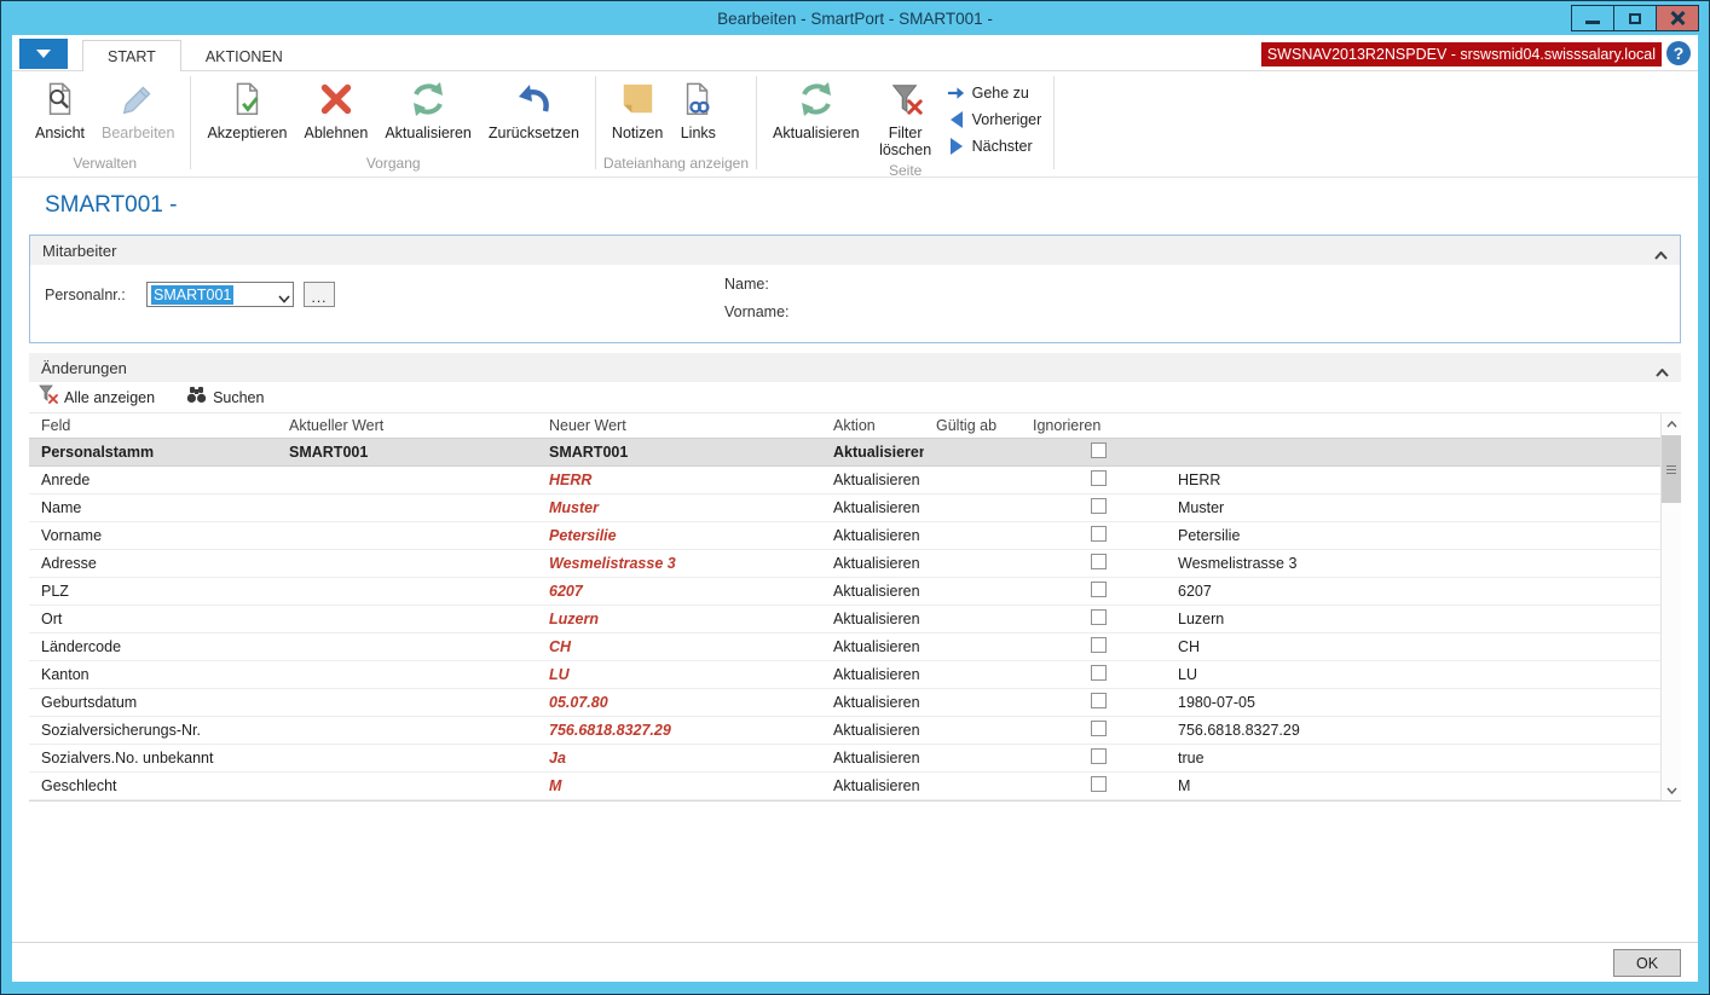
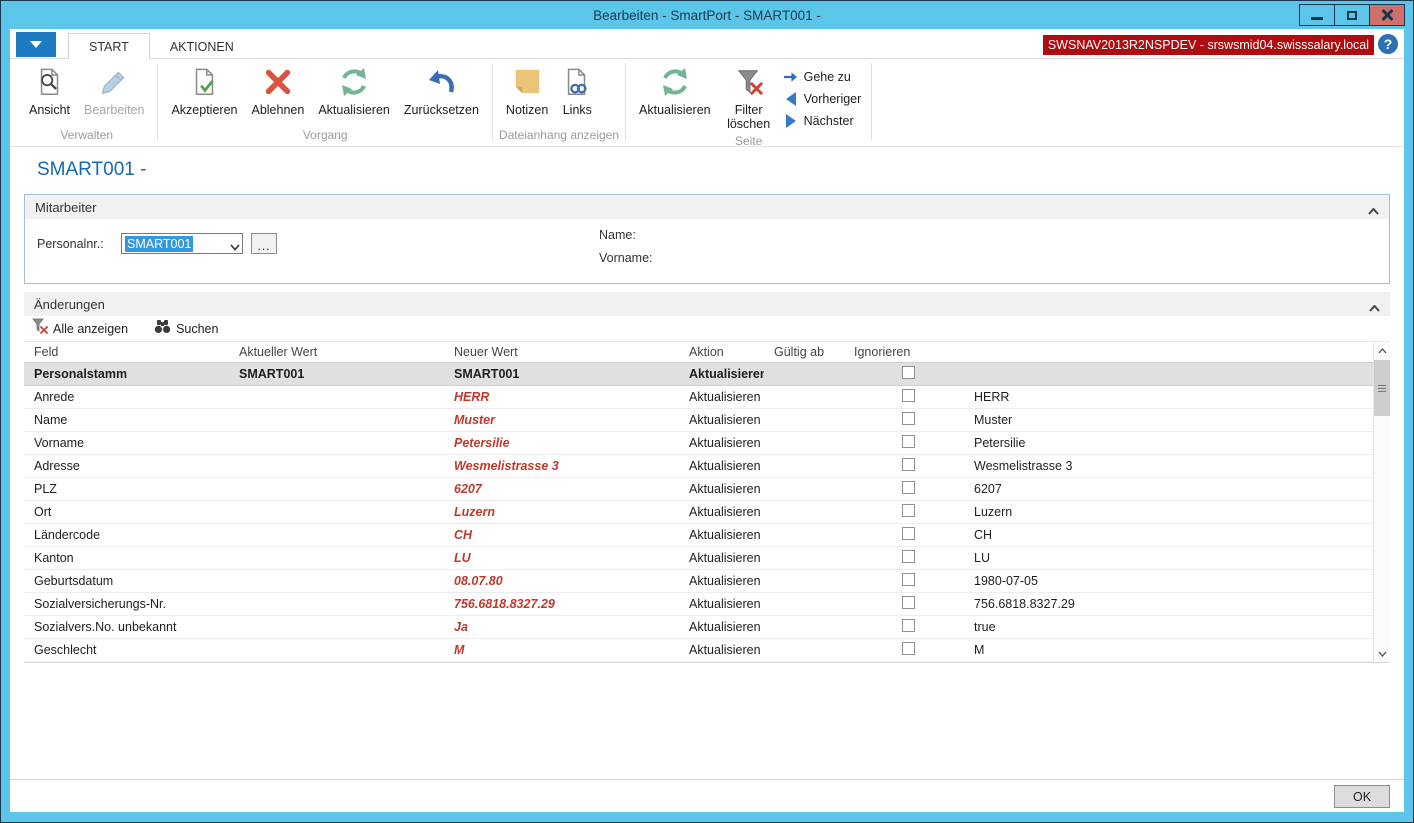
  Bearbeiten - SmartPort - SMART001 -
  START
  AKTIONEN
  SWSNAV2013R2NSPDEV - srswsmid04.swisssalary.local
  ?
  Ansicht
  Bearbeiten
  Verwalten
  Akzeptieren
  Ablehnen
  Aktualisieren
  Zurücksetzen
  Vorgang
  Notizen
  Links
  Dateianhang anzeigen
  Aktualisieren
  Filter löschen
  Gehe zu
  Vorheriger
  Nächster
  Seite
  SMART001 -
  Mitarbeiter
  Personalnr.:
  SMART001
  ...
  Name:
  Vorname:
  Änderungen
  Alle anzeigen
  Suchen
  Feld
  Aktueller Wert
  Neuer Wert
  Aktion
  Gültig ab
  Ignorieren
  Personalstamm
  SMART001
  SMART001
  Aktualisieren
  Anrede
  HERR
  Aktualisieren
  HERR
  Name
  Muster
  Aktualisieren
  Muster
  Vorname
  Petersilie
  Aktualisieren
  Petersilie
  Adresse
  Wesmelistrasse 3
  Aktualisieren
  Wesmelistrasse 3
  PLZ
  6207
  Aktualisieren
  6207
  Ort
  Luzern
  Aktualisieren
  Luzern
  Ländercode
  CH
  Aktualisieren
  CH
  Kanton
  LU
  Aktualisieren
  LU
  Geburtsdatum
- 05.07.80
+ 08.07.80
  Aktualisieren
  1980-07-05
  Sozialversicherungs-Nr.
  756.6818.8327.29
  Aktualisieren
  756.6818.8327.29
  Sozialvers.No. unbekannt
  Ja
  Aktualisieren
  true
  Geschlecht
  M
  Aktualisieren
  M
  OK
